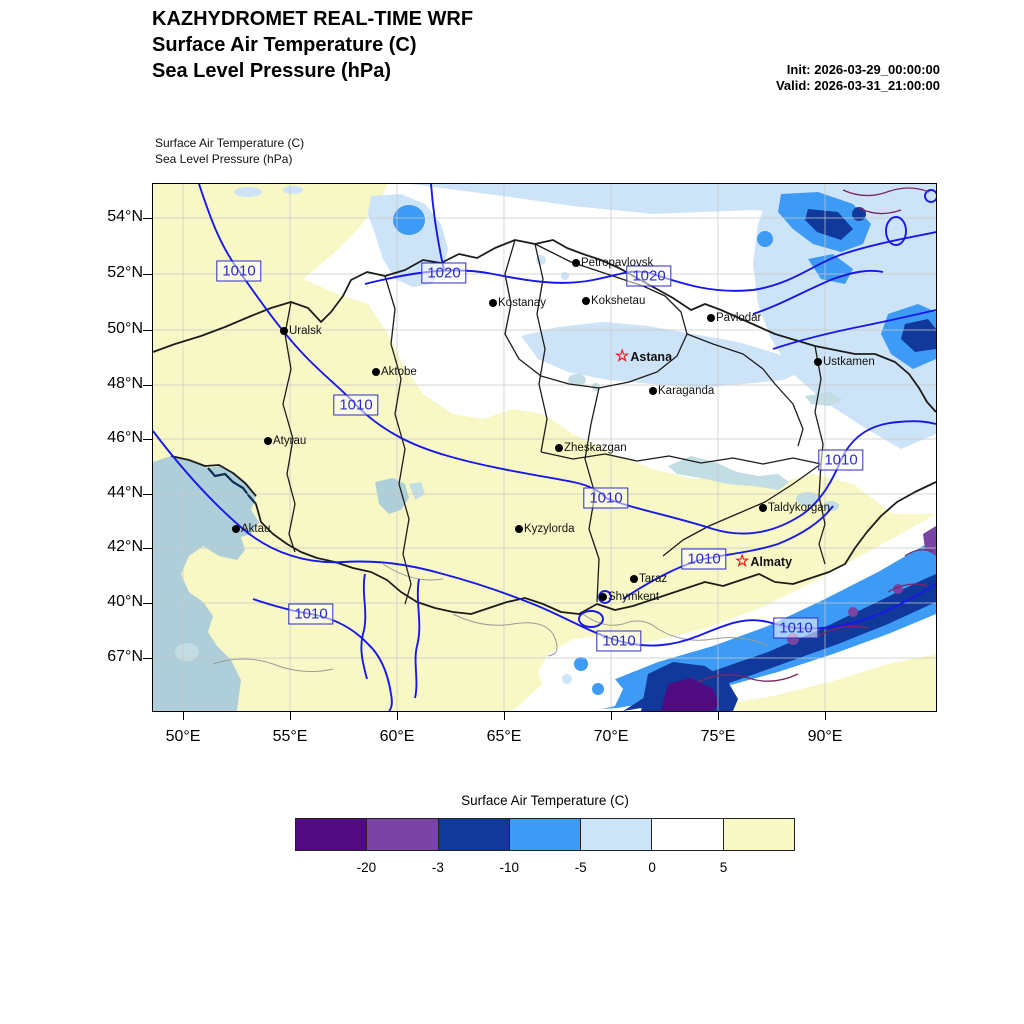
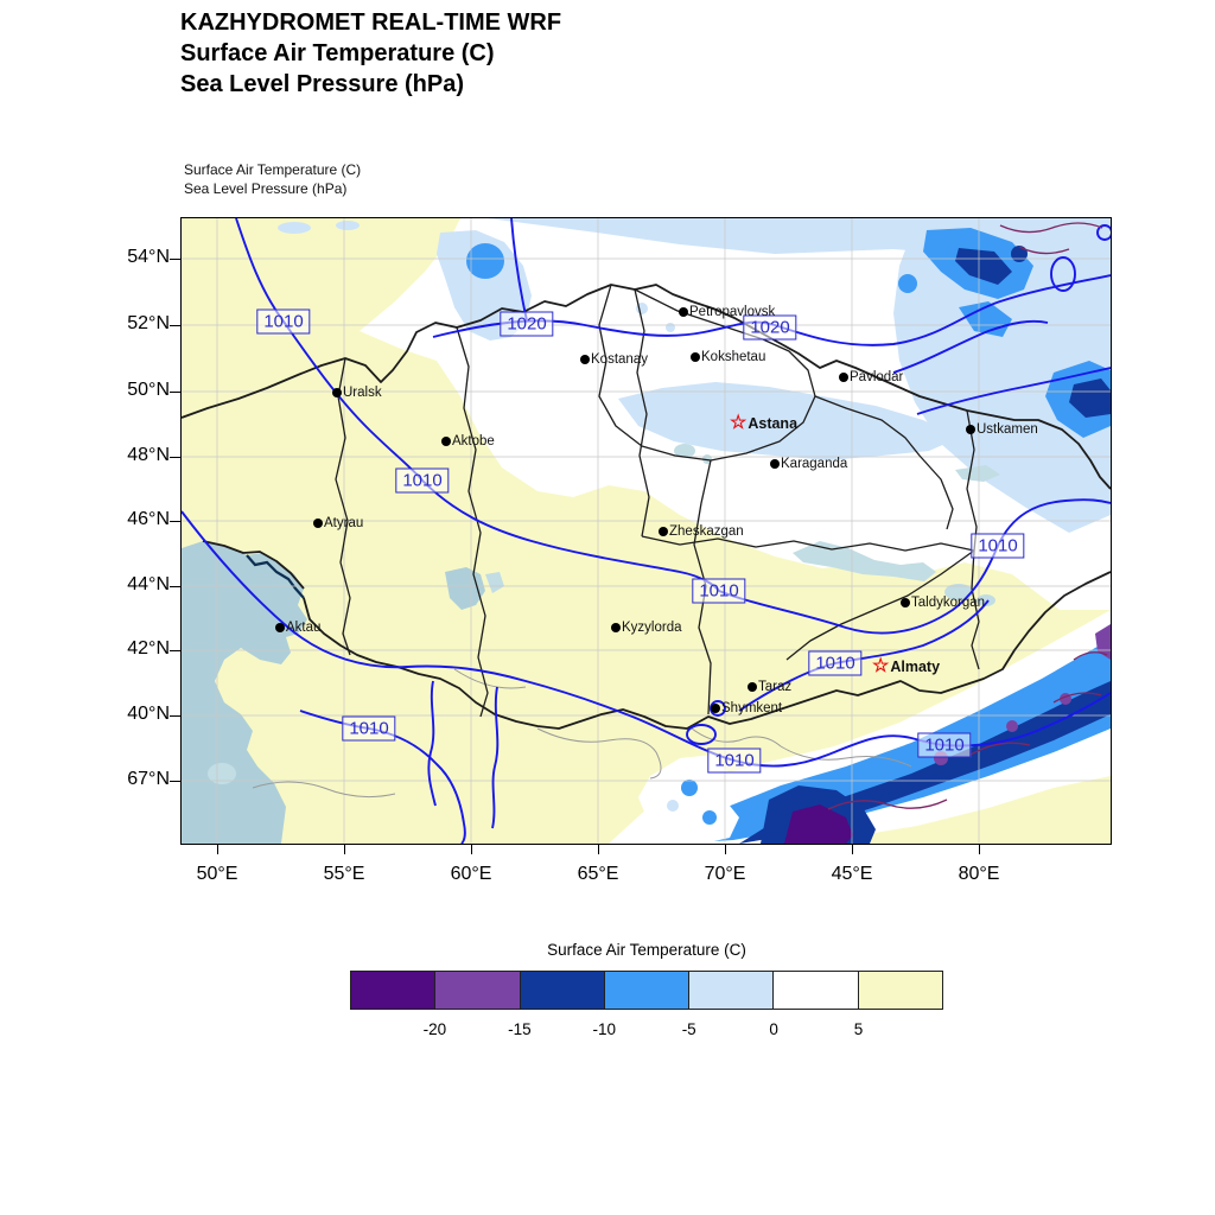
  KAZHYDROMET REAL-TIME WRF
  Surface Air Temperature (C)
  Sea Level Pressure (hPa)
- Init: 2026-03-29_00:00:00
- Valid: 2026-03-31_21:00:00
  Surface Air Temperature (C)
  Sea Level Pressure (hPa)
  1010
  1020
  1020
  1010
  1010
  1010
  1010
  1010
  1010
  1010
  Petropavlovsk
  Kostanay
  Kokshetau
  Pavlodar
  Uralsk
  ☆Astana
  Ustkamen
  Aktobe
  Karaganda
  Atyrau
  Zheskazgan
  Taldykorgan
  Kyzylorda
  Aktau
  ☆Almaty
  Taraz
  Shymkent
  54°N
  52°N
  50°N
  48°N
  46°N
  44°N
  42°N
  40°N
  67°N
  50°E
  55°E
  60°E
  65°E
  70°E
- 75°E
+ 45°E
- 90°E
+ 80°E
  Surface Air Temperature (C)
  -20
- -3
+ -15
  -10
  -5
  0
  5
